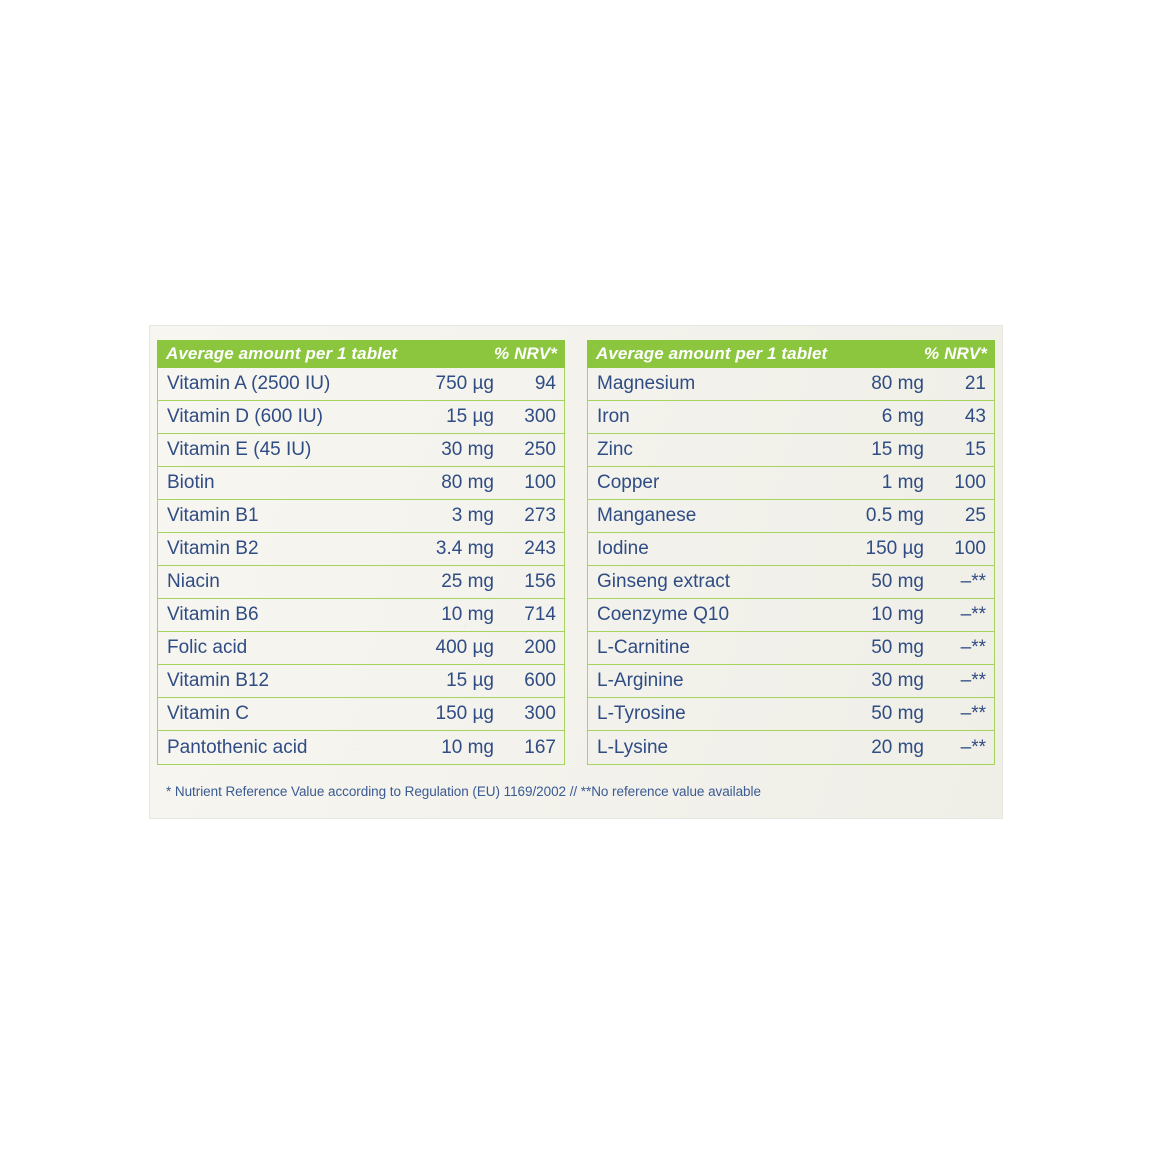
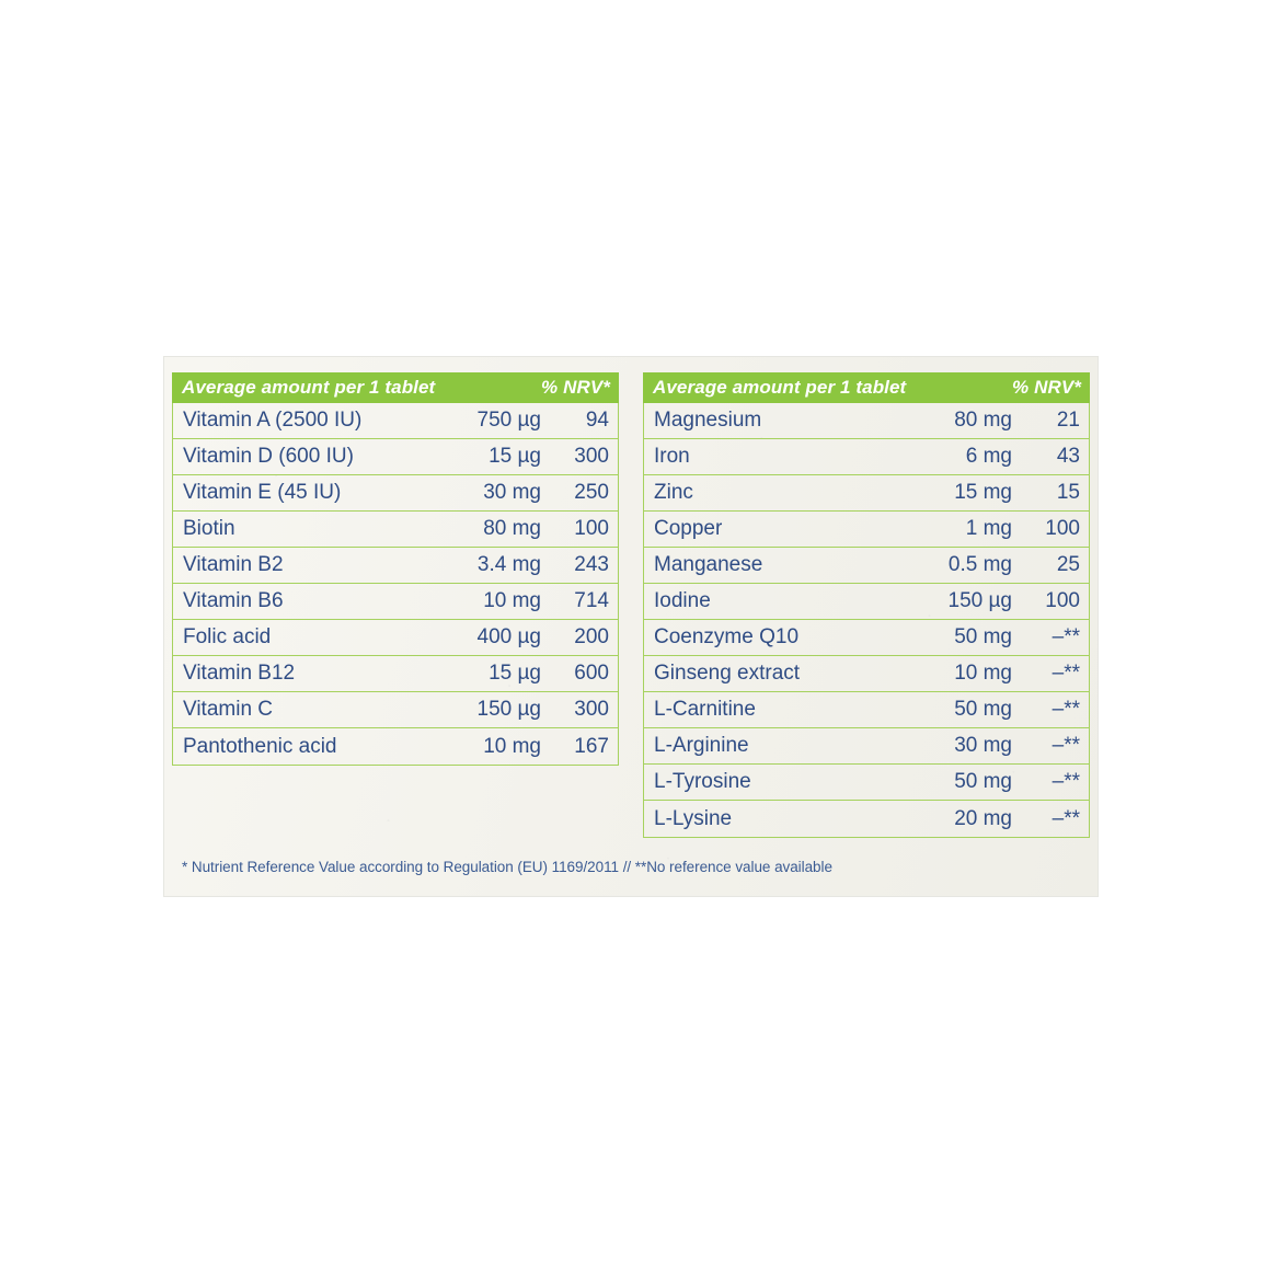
  Average amount per 1 tablet
  % NRV*
  Vitamin A (2500 IU)
  750 µg
  94
  Vitamin D (600 IU)
  15 µg
  300
  Vitamin E (45 IU)
  30 mg
  250
  Biotin
  80 mg
  100
- Vitamin B1
- 3 mg
- 273
  Vitamin B2
  3.4 mg
  243
- Niacin
- 25 mg
- 156
  Vitamin B6
  10 mg
  714
  Folic acid
  400 µg
  200
  Vitamin B12
  15 µg
  600
  Vitamin C
  150 µg
  300
  Pantothenic acid
  10 mg
  167
  Average amount per 1 tablet
  % NRV*
  Magnesium
  80 mg
  21
  Iron
  6 mg
  43
  Zinc
  15 mg
  15
  Copper
  1 mg
  100
  Manganese
  0.5 mg
  25
  Iodine
  150 µg
  100
- Ginseng extract
+ Coenzyme Q10
  50 mg
  –**
- Coenzyme Q10
+ Ginseng extract
  10 mg
  –**
  L-Carnitine
  50 mg
  –**
  L-Arginine
  30 mg
  –**
  L-Tyrosine
  50 mg
  –**
  L-Lysine
  20 mg
  –**
- * Nutrient Reference Value according to Regulation (EU) 1169/2002 // **No reference value available
+ * Nutrient Reference Value according to Regulation (EU) 1169/2011 // **No reference value available
